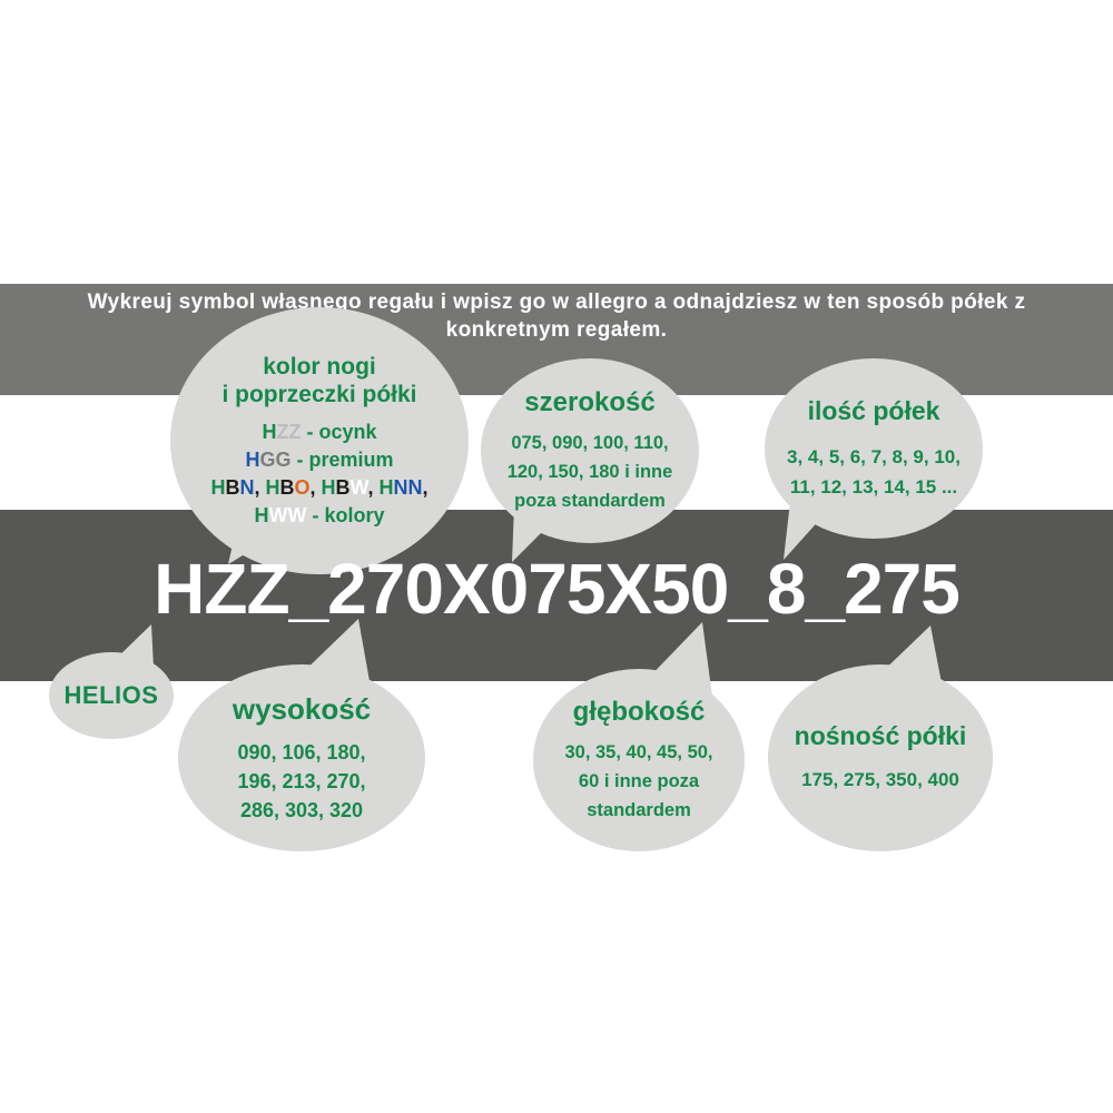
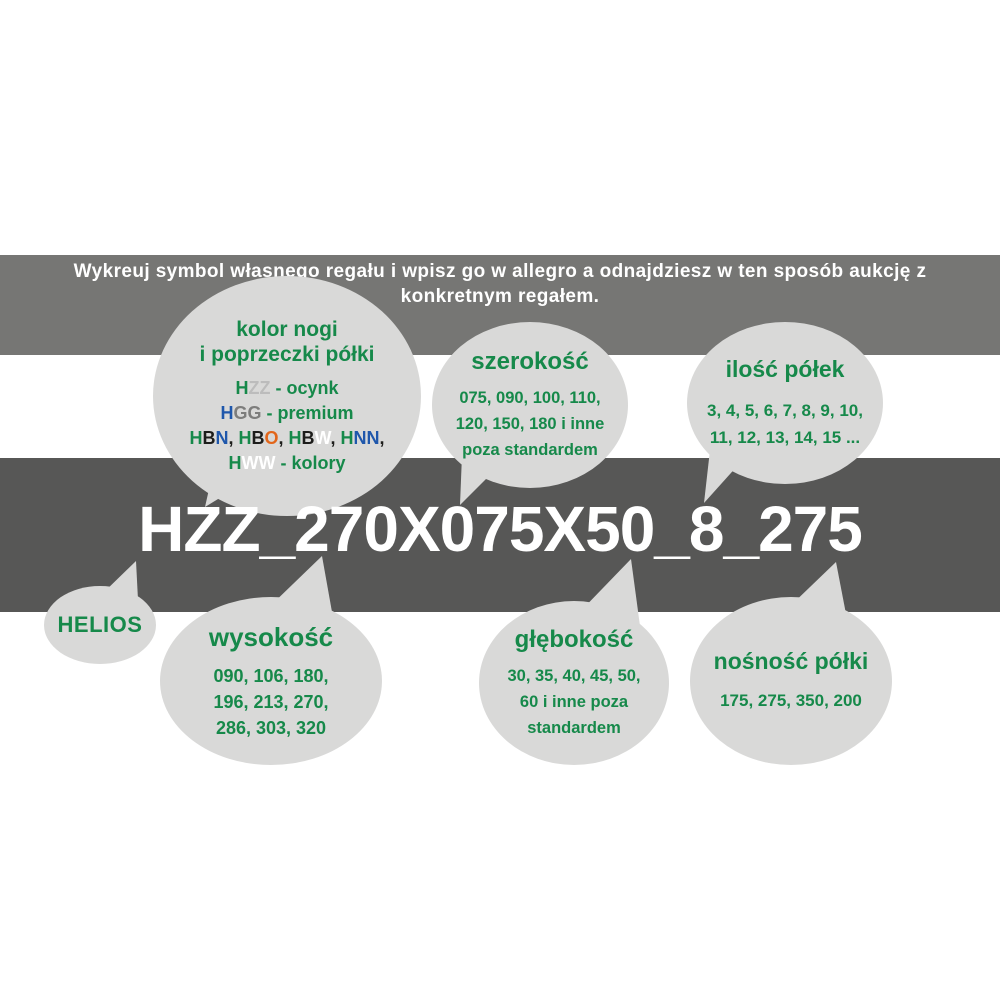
- Wykreuj symbol własnego regału i wpisz go w allegro a odnajdziesz w ten sposób półek z
+ Wykreuj symbol własnego regału i wpisz go w allegro a odnajdziesz w ten sposób aukcję z
  konkretnym regałem.
  HZZ_270X075X50_8_275
  kolor nogi
  i poprzeczki półki
  HZZ - ocynk
  HGG - premium
  HBN, HBO, HBW, HNN,
  HWW - kolory
  szerokość
  075, 090, 100, 110,
  120, 150, 180 i inne
  poza standardem
  ilość półek
  3, 4, 5, 6, 7, 8, 9, 10,
  11, 12, 13, 14, 15 ...
  HELIOS
  wysokość
  090, 106, 180,
  196, 213, 270,
  286, 303, 320
  głębokość
  30, 35, 40, 45, 50,
  60 i inne poza
  standardem
  nośność półki
- 175, 275, 350, 400
+ 175, 275, 350, 200
